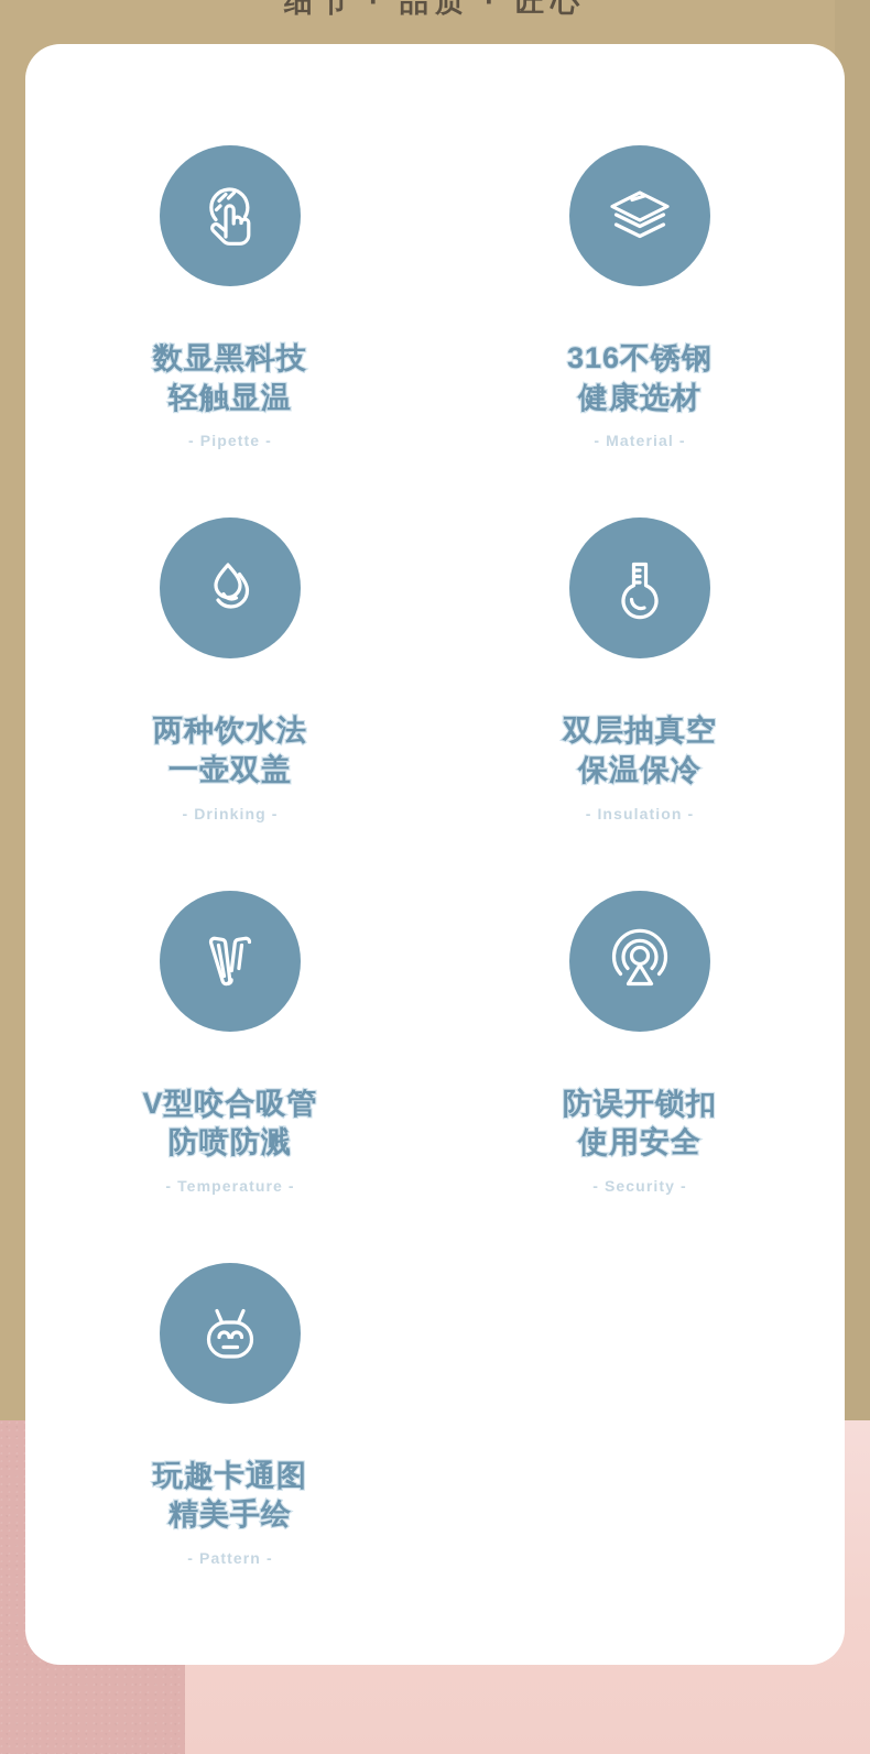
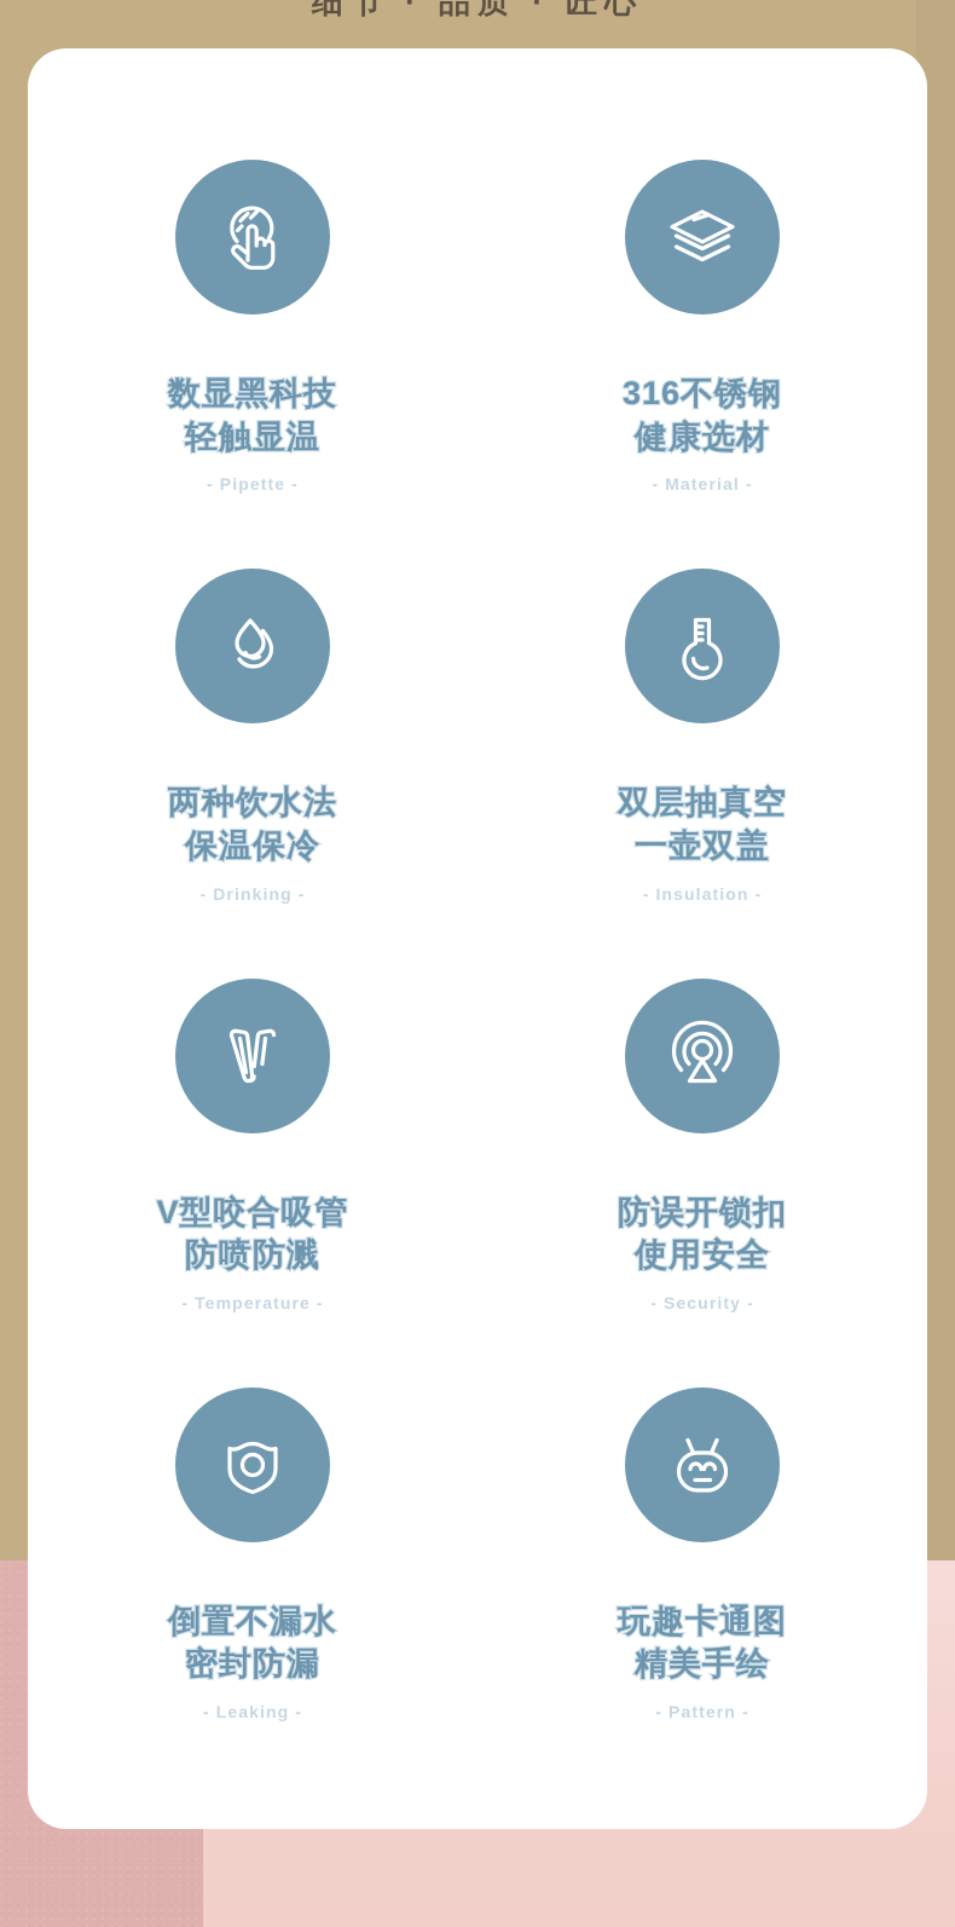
  细节 · 品质 · 匠心
  数显黑科技
  轻触显温
  - Pipette -
  316不锈钢
  健康选材
  - Material -
  两种饮水法
- 一壶双盖
+ 保温保冷
  - Drinking -
  双层抽真空
- 保温保冷
+ 一壶双盖
  - Insulation -
  V型咬合吸管
  防喷防溅
  - Temperature -
  防误开锁扣
  使用安全
  - Security -
+ 倒置不漏水
+ 密封防漏
+ - Leaking -
  玩趣卡通图
  精美手绘
  - Pattern -
